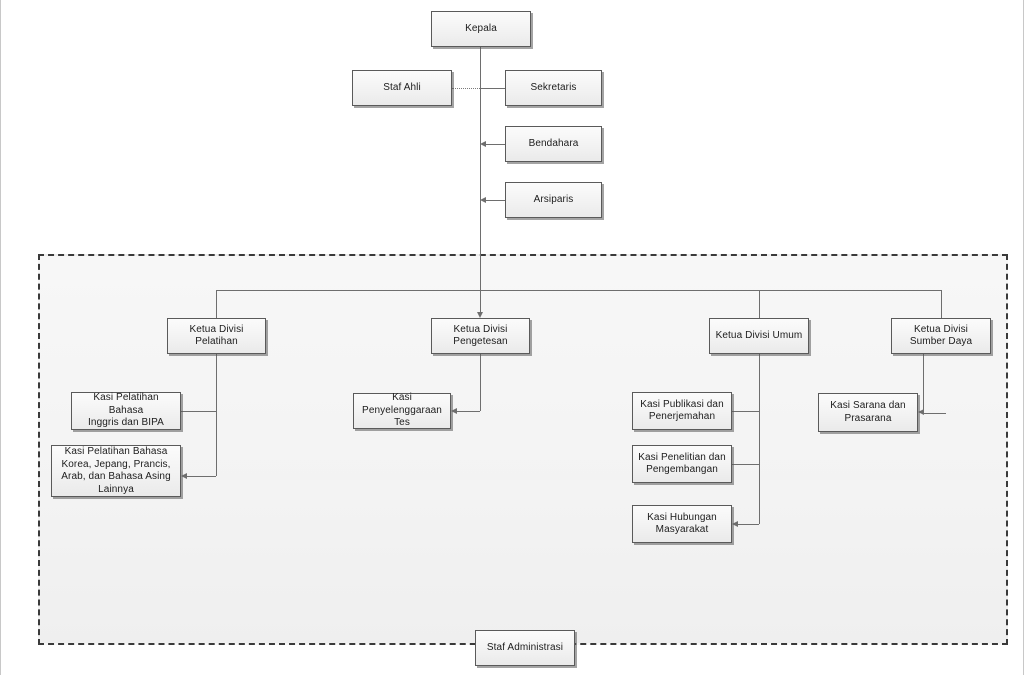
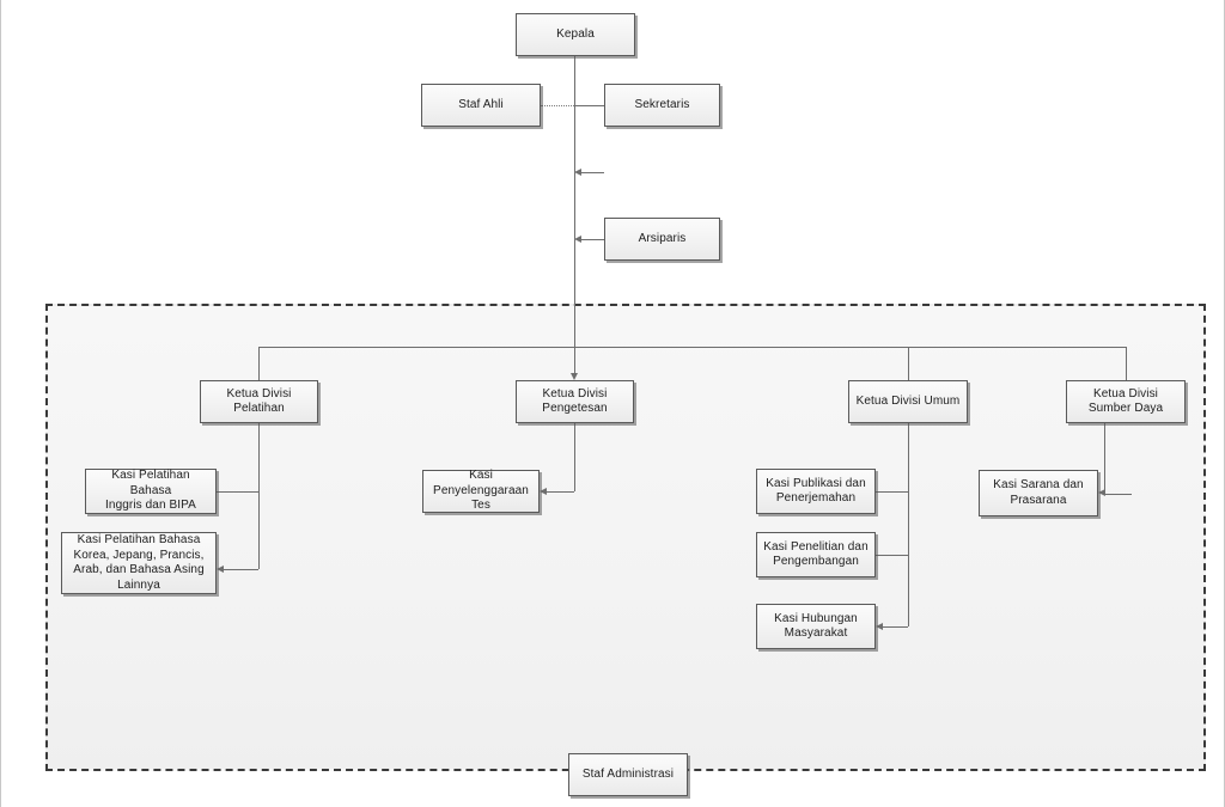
  Kepala
  Staf Ahli
  Sekretaris
- Bendahara
  Arsiparis
  Ketua Divisi
  Pelatihan
  Ketua Divisi
  Pengetesan
  Ketua Divisi Umum
  Ketua Divisi
  Sumber Daya
  Kasi Pelatihan Bahasa
  Inggris dan BIPA
  Kasi Pelatihan Bahasa
  Korea, Jepang, Prancis,
  Arab, dan Bahasa Asing
  Lainnya
  Kasi
  Penyelenggaraan
  Tes
  Kasi Publikasi dan
  Penerjemahan
  Kasi Penelitian dan
  Pengembangan
  Kasi Hubungan
  Masyarakat
  Kasi Sarana dan
  Prasarana
  Staf Administrasi
